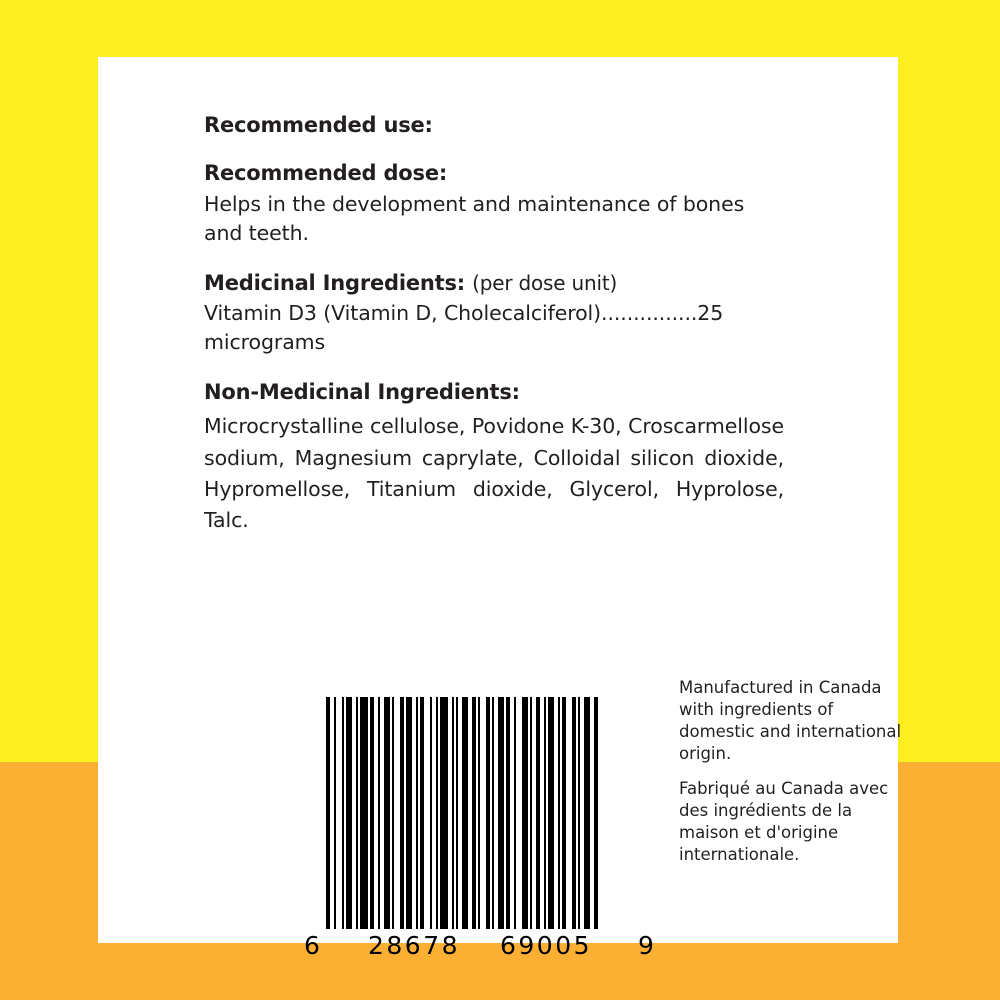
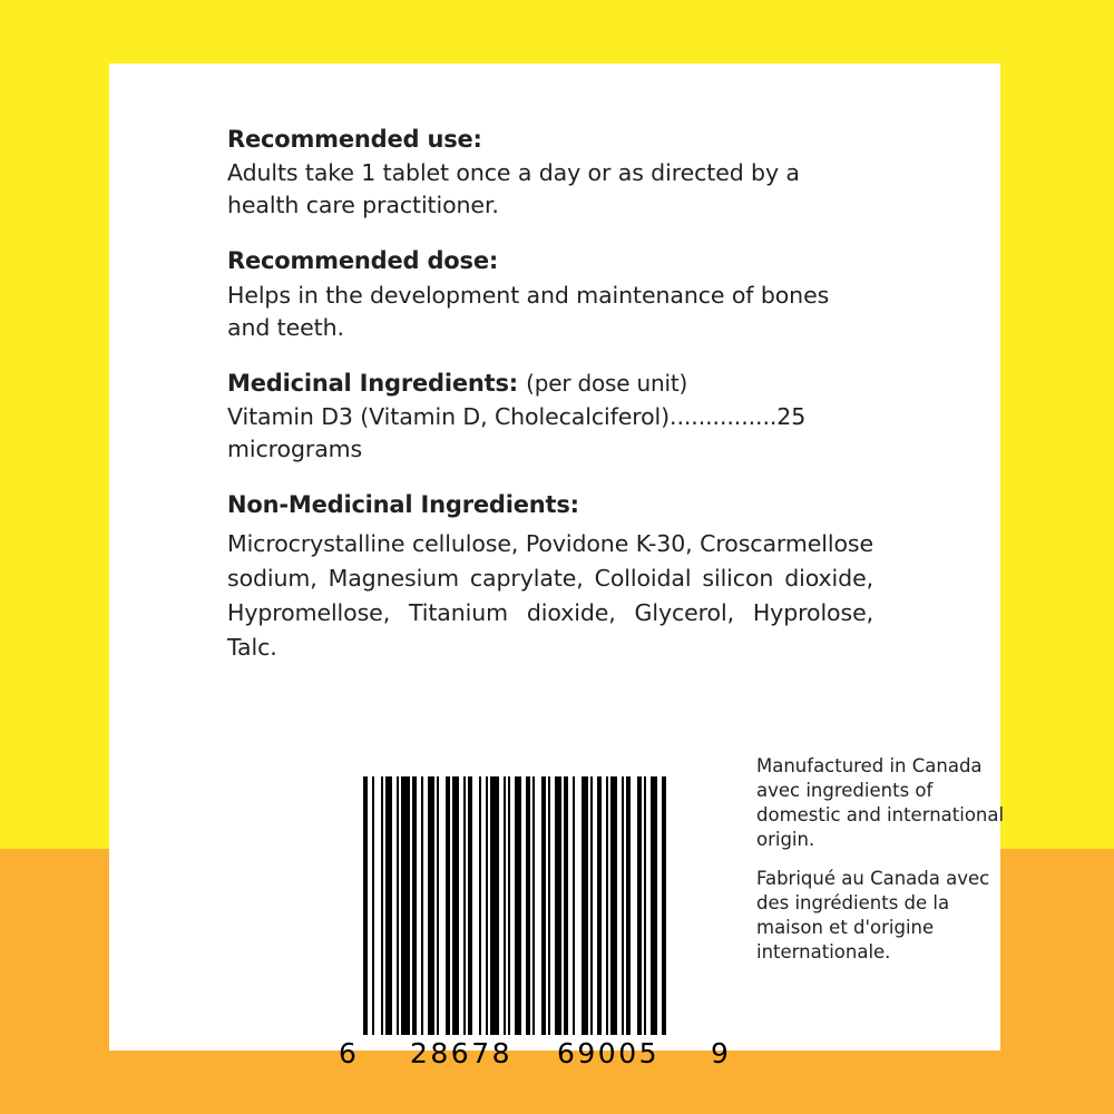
  Recommended use:
+ Adults take 1 tablet once a day or as directed by a health care practitioner.
  Recommended dose:
  Helps in the development and maintenance of bones and teeth.
  Medicinal Ingredients: (per dose unit)
  Vitamin D3 (Vitamin D, Cholecalciferol)...............25 micrograms
  Non-Medicinal Ingredients:
  Microcrystalline cellulose, Povidone K-30, Croscarmellose sodium, Magnesium caprylate, Colloidal silicon dioxide, Hypromellose, Titanium dioxide, Glycerol, Hyprolose, Talc.
  6
  28678
  69005
  9
- Manufactured in Canada with ingredients of domestic and international origin.
+ Manufactured in Canada avec ingredients of domestic and international origin.
  Fabriqué au Canada avec des ingrédients de la maison et d'origine internationale.
